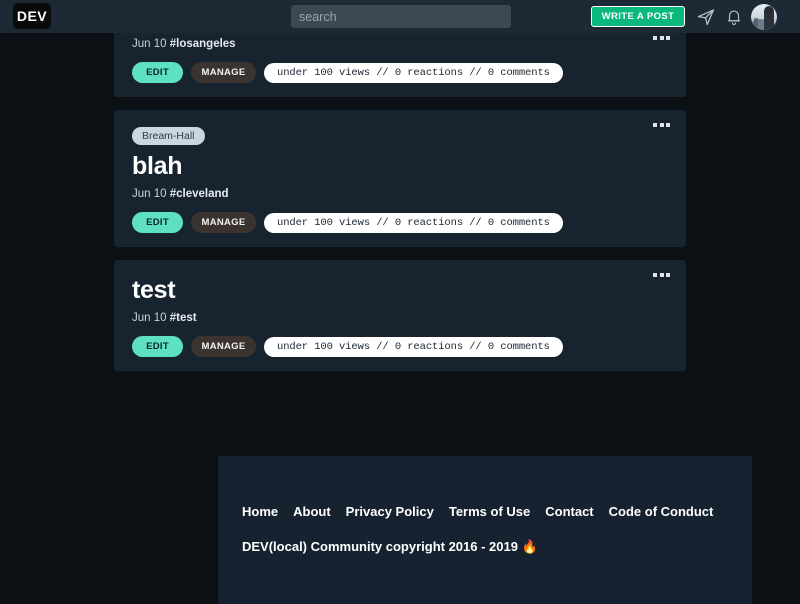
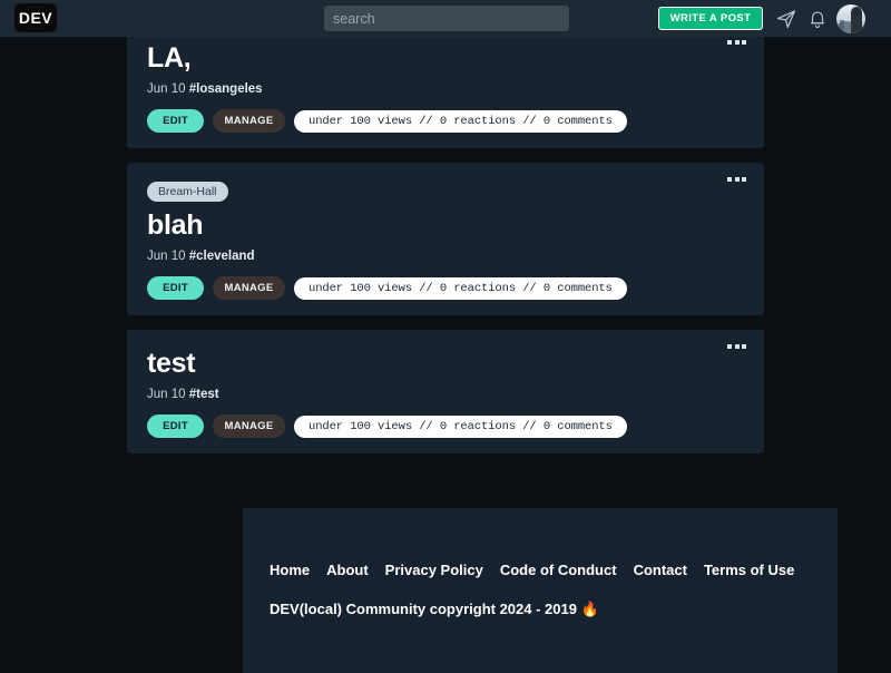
  DEV
  search
  WRITE A POST
+ LA,
  Jun 10 #losangeles
  EDIT
  MANAGE
  under 100 views // 0 reactions // 0 comments
  Bream-Hall
  blah
  Jun 10 #cleveland
  EDIT
  MANAGE
  under 100 views // 0 reactions // 0 comments
  test
  Jun 10 #test
  EDIT
  MANAGE
  under 100 views // 0 reactions // 0 comments
  Home
  About
  Privacy Policy
- Terms of Use
+ Code of Conduct
  Contact
- Code of Conduct
+ Terms of Use
- DEV(local) Community copyright 2016 - 2019 🔥
+ DEV(local) Community copyright 2024 - 2019 🔥
